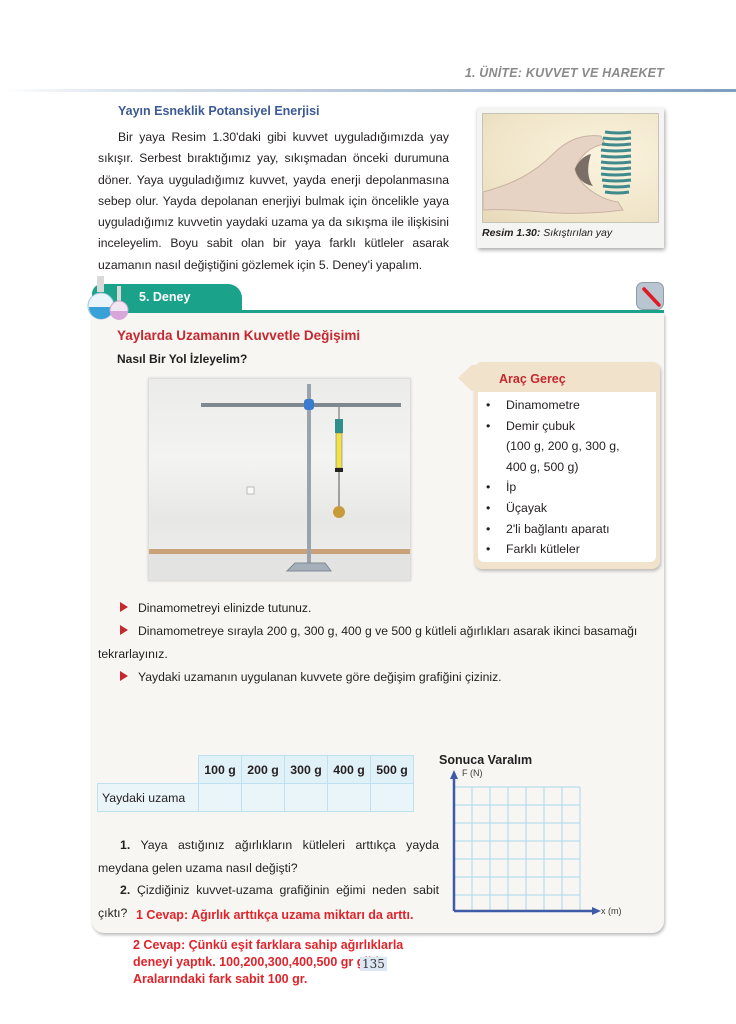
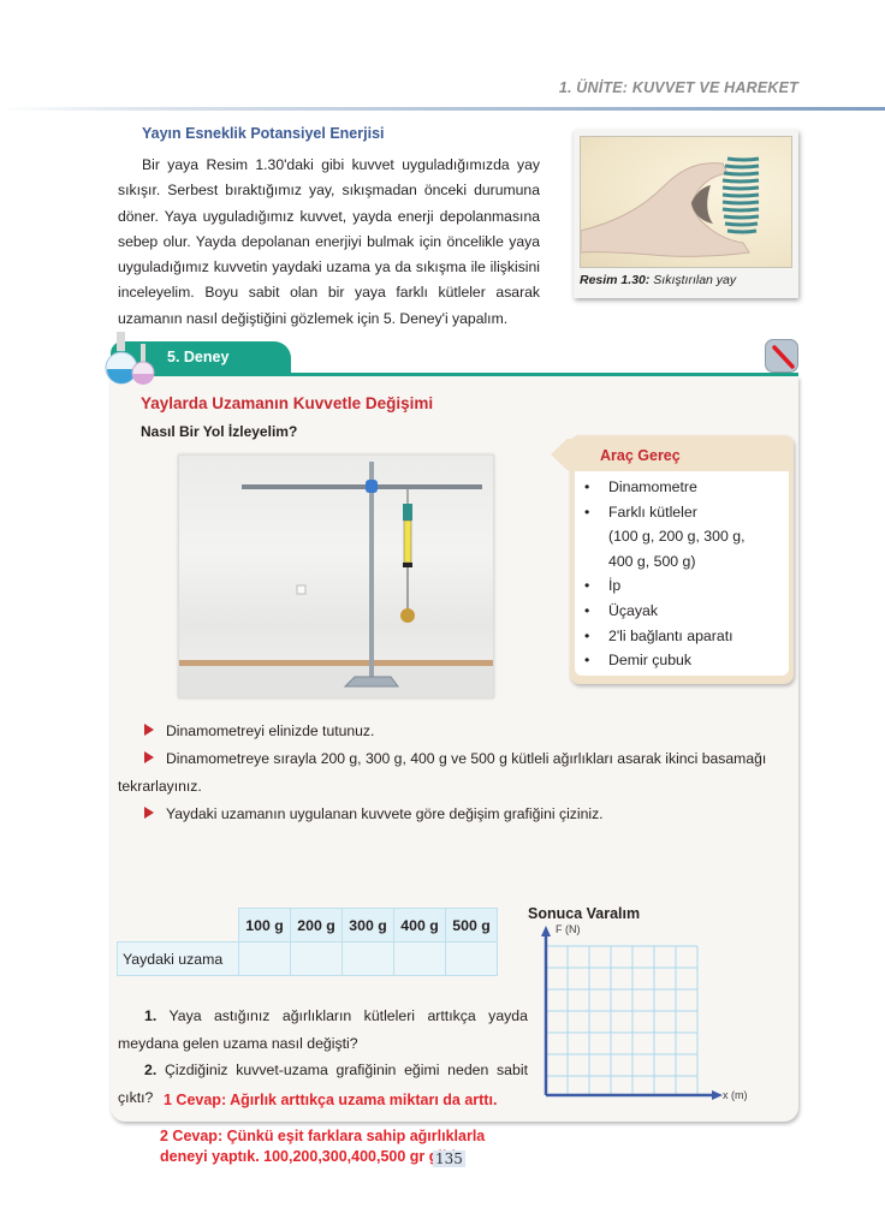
  1. ÜNİTE: KUVVET VE HAREKET
  Yayın Esneklik Potansiyel Enerjisi
  Bir yaya Resim 1.30'daki gibi kuvvet uyguladığımızda yay sıkışır. Serbest bıraktığımız yay, sıkışmadan önceki durumuna döner. Yaya uyguladığımız kuvvet, yayda enerji depolanmasına sebep olur. Yayda depolanan enerjiyi bulmak için öncelikle yaya uyguladığımız kuvvetin yaydaki uzama ya da sıkışma ile ilişkisini inceleyelim. Boyu sabit olan bir yaya farklı kütleler asarak uzamanın nasıl değiştiğini gözlemek için 5. Deney'i yapalım.
  Resim 1.30: Sıkıştırılan yay
  5. Deney
  Yaylarda Uzamanın Kuvvetle Değişimi
  Nasıl Bir Yol İzleyelim?
  Araç Gereç
  •
  Dinamometre
  •
- Demir çubuk
+ Farklı kütleler
  (100 g, 200 g, 300 g,
  400 g, 500 g)
  •
  İp
  •
  Üçayak
  •
  2'li bağlantı aparatı
  •
- Farklı kütleler
+ Demir çubuk
  Dinamometreyi elinizde tutunuz.
  Dinamometreye sırayla 200 g, 300 g, 400 g ve 500 g kütleli ağırlıkları asarak ikinci basamağı tekrarlayınız.
  Yaydaki uzamanın uygulanan kuvvete göre değişim grafiğini çiziniz.
  	100 g	200 g	300 g	400 g	500 g
  Yaydaki uzama
  Sonuca Varalım
  F (N)
  x (m)
  1. Yaya astığınız ağırlıkların kütleleri arttıkça yayda meydana gelen uzama nasıl değişti?
  2. Çizdiğiniz kuvvet-uzama grafiğinin eğimi neden sabit çıktı?
  1 Cevap: Ağırlık arttıkça uzama miktarı da arttı.
  2 Cevap: Çünkü eşit farklara sahip ağırlıklarla
  deneyi yaptık. 100,200,300,400,500 gr
- Aralarındaki fark sabit 100 gr.
  135
